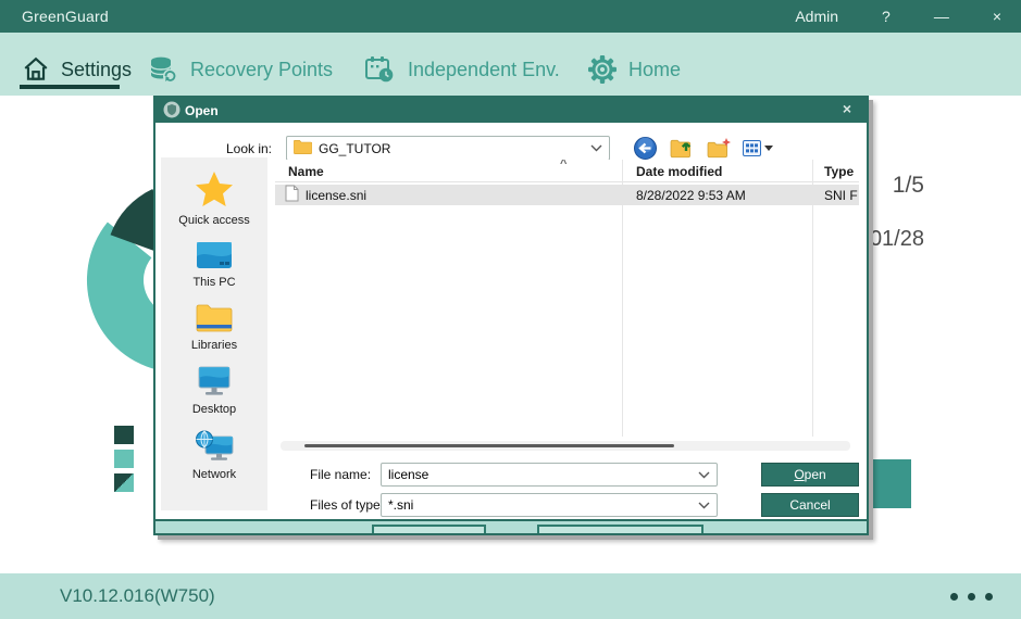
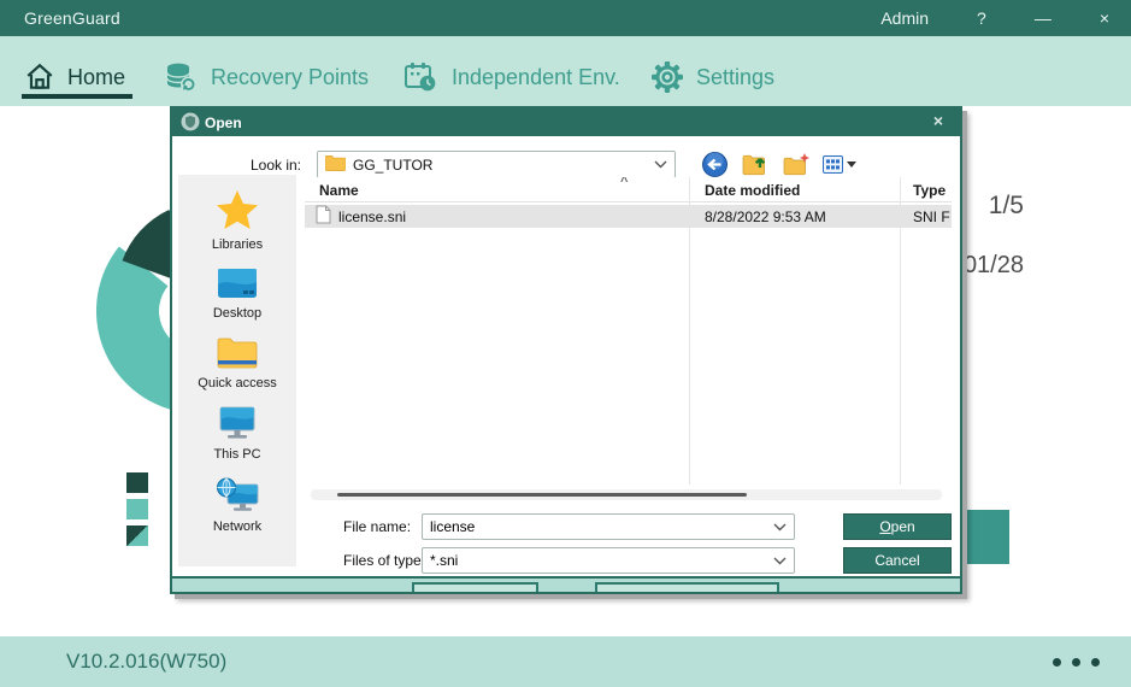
  GreenGuard
  Admin
  ?
  —
  ×
- Settings
+ Home
  Recovery Points
  Independent Env.
- Home
+ Settings
  1/5
  01/28
  Open
  ×
  Look in:
  GG_TUTOR
- Quick access
+ Libraries
- This PC
+ Desktop
- Libraries
+ Quick access
- Desktop
+ This PC
  Network
  Name
  ^
  Date modified
  Type
  license.sni
  8/28/2022 9:53 AM
  SNI F
  File name:
  license
  Open
  Files of type
  *.sni
  Cancel
- V10.12.016(W750)
+ V10.2.016(W750)
